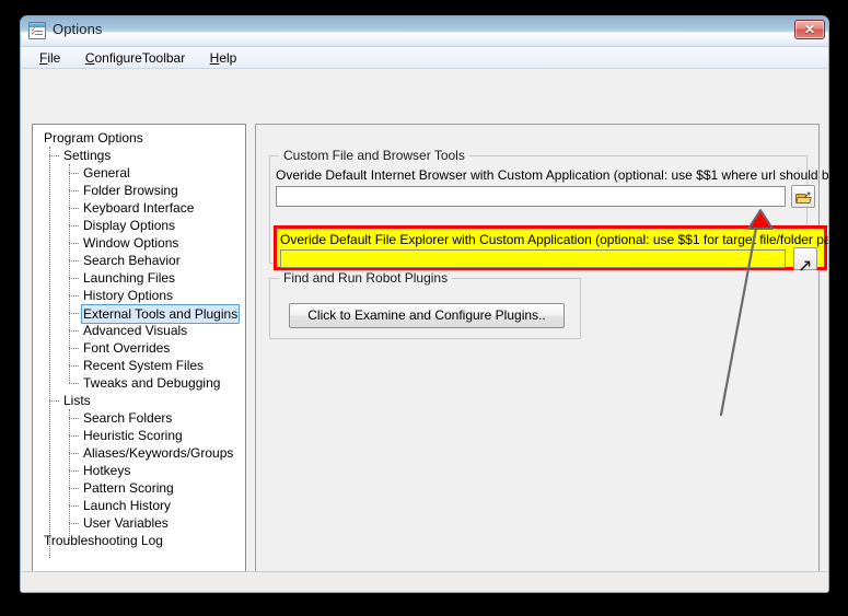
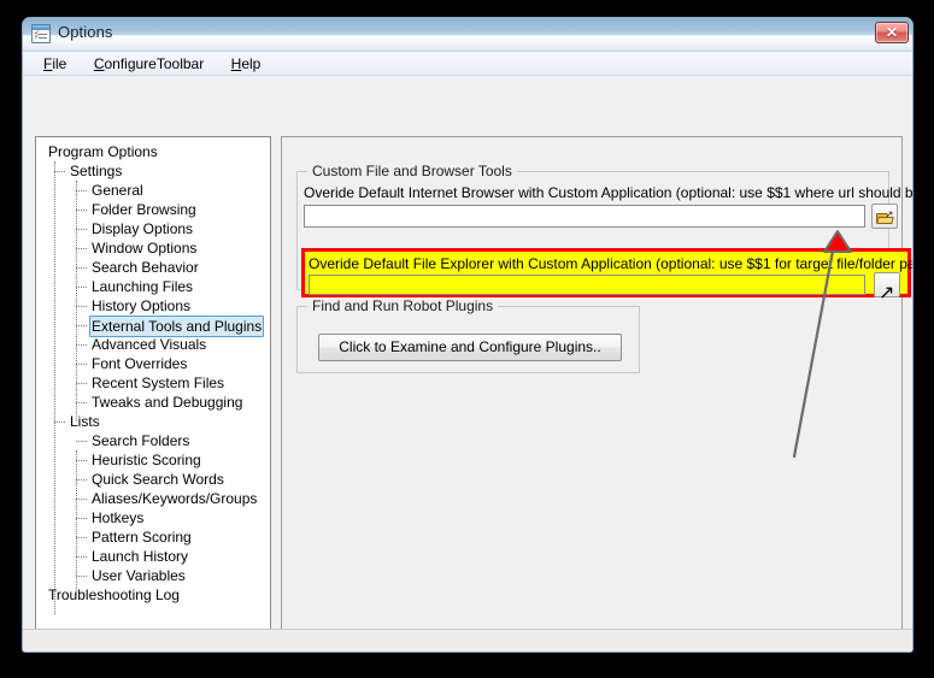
  Options
  ✕
  File ConfigureToolbar Help
  Program Options
  Settings
  General
  Folder Browsing
- Keyboard Interface
  Display Options
  Window Options
  Search Behavior
  Launching Files
  History Options
  External Tools and Plugins
  Advanced Visuals
  Font Overrides
  Recent System Files
  Tweaks and Debugging
  Lists
  Search Folders
  Heuristic Scoring
+ Quick Search Words
  Aliases/Keywords/Groups
  Hotkeys
  Pattern Scoring
  Launch History
  User Variables
  Troubleshooting Log
  Custom File and Browser Tools
  Overide Default Internet Browser with Custom Application (optional: use $$1 where url should b
  ↗
  Find and Run Robot Plugins
  Click to Examine and Configure Plugins..
  Overide Default File Explorer with Custom Application (optional: use $$1 for targe file/folder pa
  ↗
